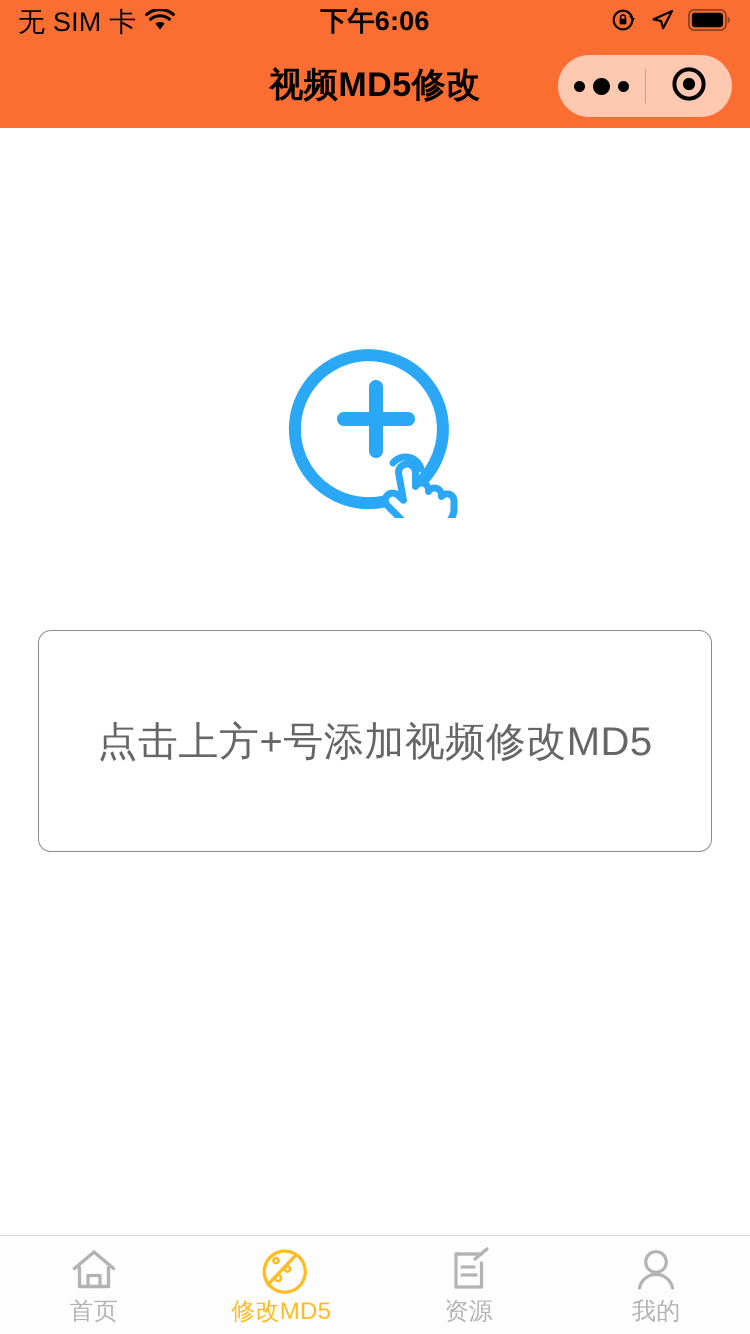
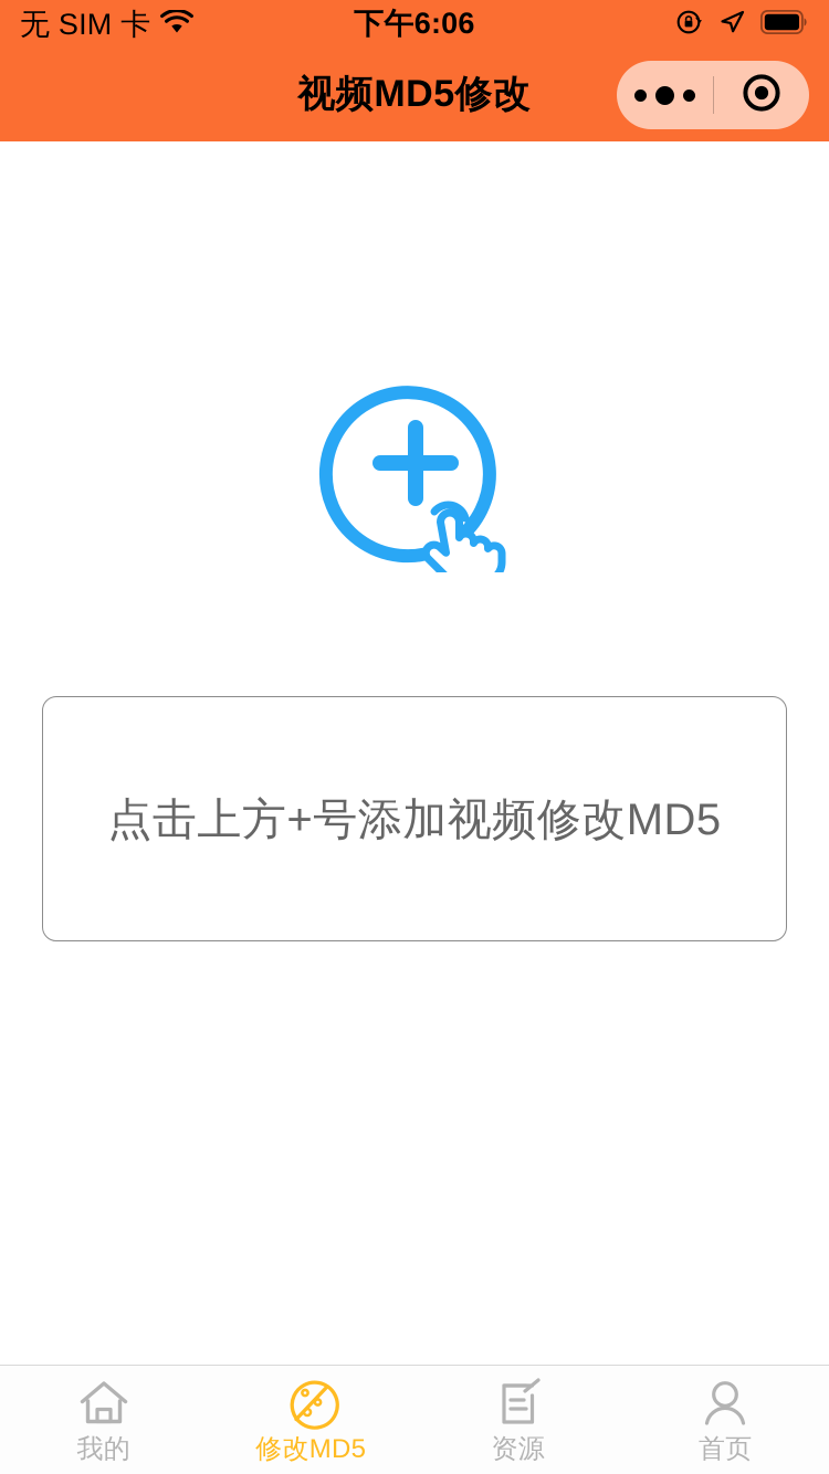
  无 SIM 卡
  下午6:06
  视频MD5修改
  点击上方+号添加视频修改MD5
- 首页
+ 我的
  修改MD5
  资源
- 我的
+ 首页
